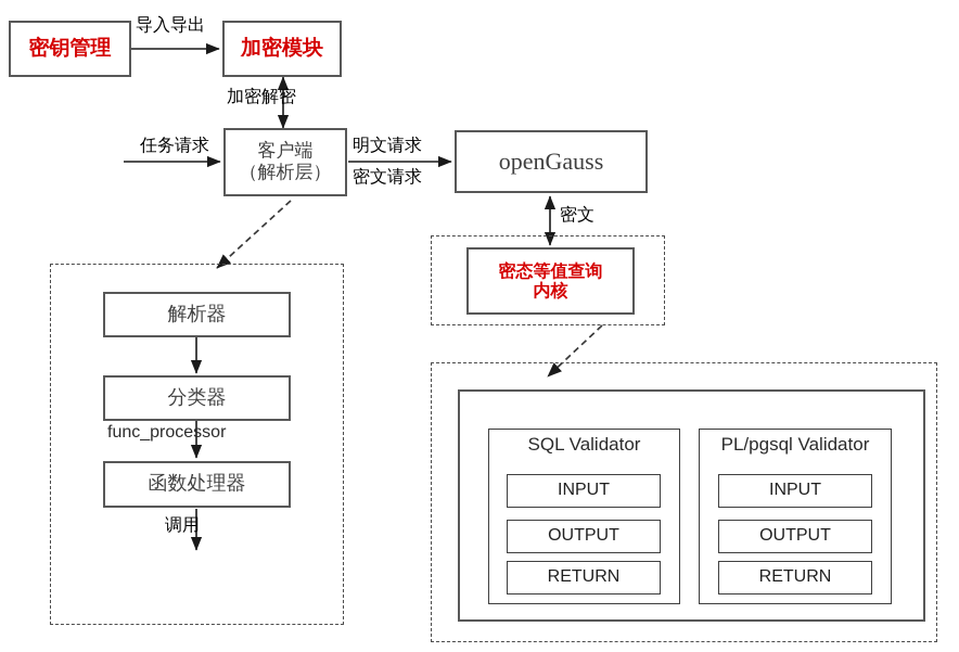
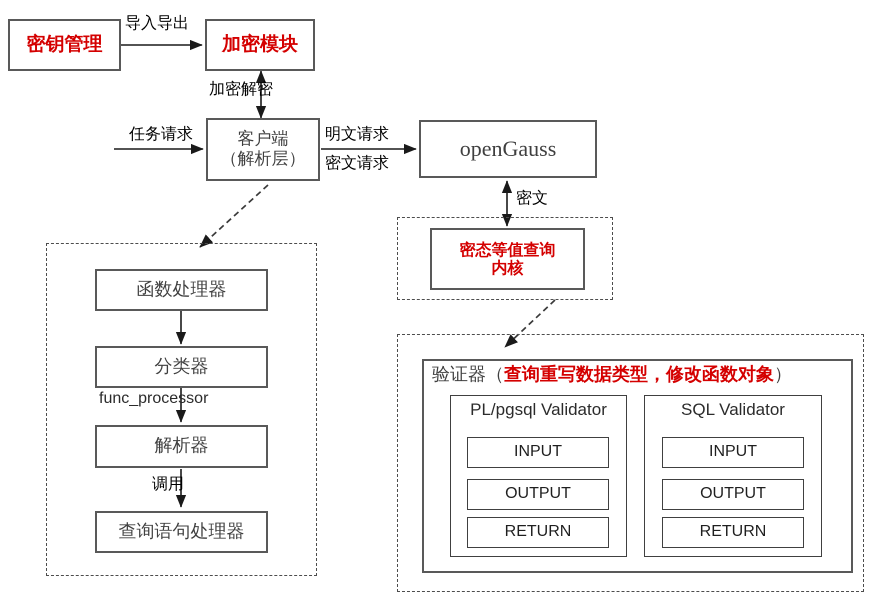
  密钥管理
  加密模块
  导入导出
  加密解密
  客户端
  （解析层）
  任务请求
  明文请求
  密文请求
  openGauss
  密文
  密态等值查询
  内核
- 解析器
+ 函数处理器
  分类器
  func_processor
- 函数处理器
+ 解析器
  调用
+ 查询语句处理器
+ 验证器（
+ 查询重写数据类型，修改函数对象
+ ）
- SQL Validator
+ PL/pgsql Validator
  INPUT
  OUTPUT
  RETURN
- PL/pgsql Validator
+ SQL Validator
  INPUT
  OUTPUT
  RETURN
